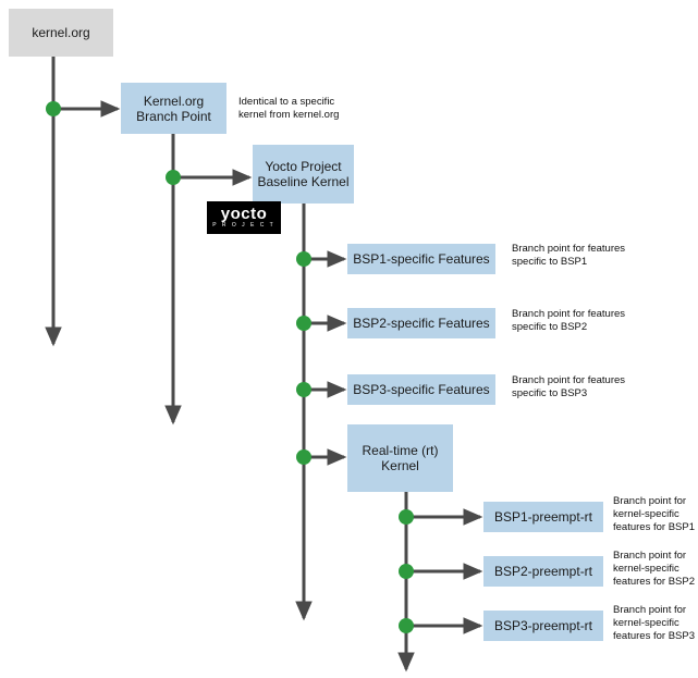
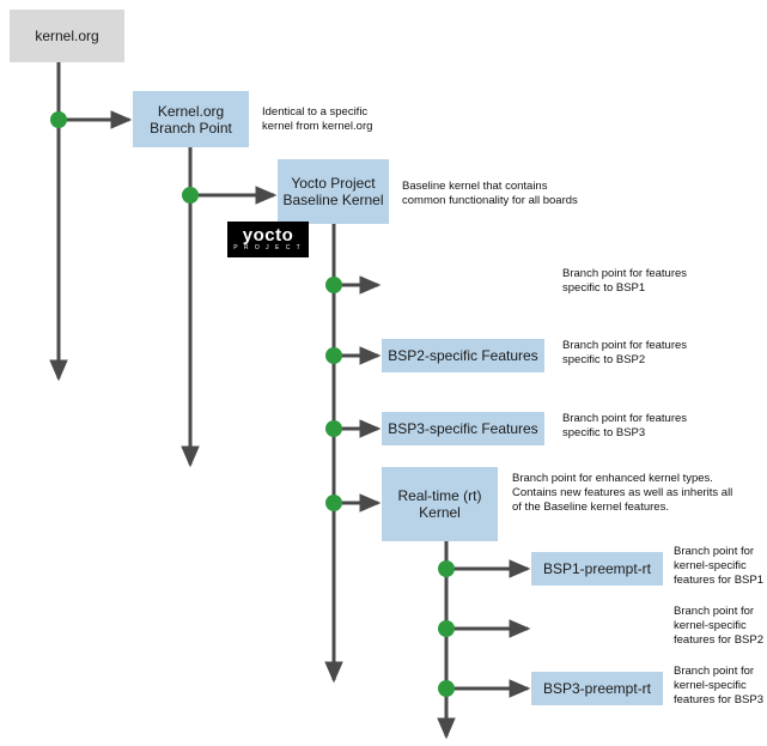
  kernel.org
  Kernel.org
  Branch Point
  Yocto Project
  Baseline Kernel
- BSP1-specific Features
  BSP2-specific Features
  BSP3-specific Features
  Real-time (rt)
  Kernel
  BSP1-preempt-rt
- BSP2-preempt-rt
  BSP3-preempt-rt
  yocto
  Identical to a specific
  kernel from kernel.org
+ Baseline kernel that contains
+ common functionality for all boards
  Branch point for features
  specific to BSP1
  Branch point for features
  specific to BSP2
  Branch point for features
  specific to BSP3
+ Branch point for enhanced kernel types.
+ Contains new features as well as inherits all
+ of the Baseline kernel features.
  Branch point for
  kernel-specific
  features for BSP1
  Branch point for
  kernel-specific
  features for BSP2
  Branch point for
  kernel-specific
  features for BSP3
